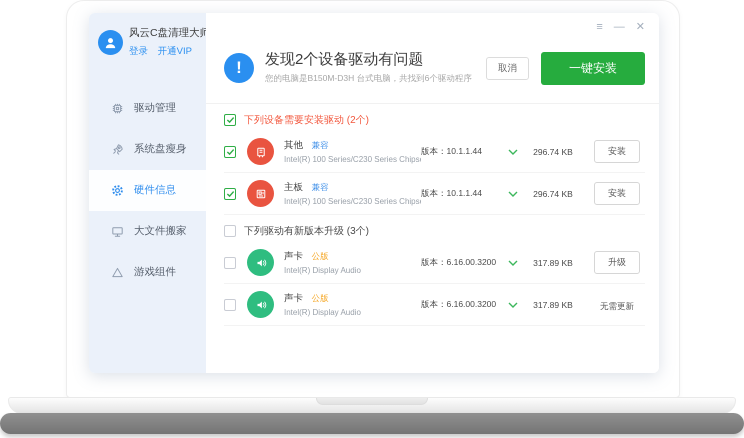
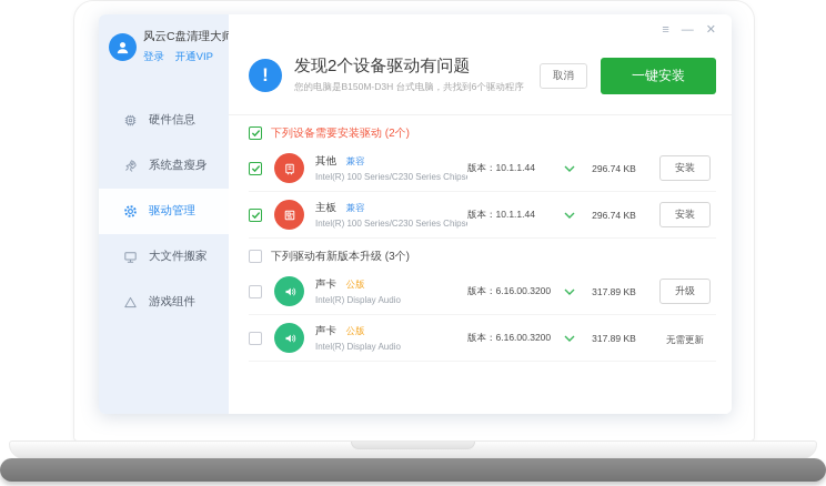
  风云C盘清理大师
  登录 开通VIP
- 驱动管理
+ 硬件信息
  系统盘瘦身
- 硬件信息
+ 驱动管理
  大文件搬家
  游戏组件
  ≡
  —
  ✕
  !
  发现2个设备驱动有问题
  您的电脑是B150M-D3H 台式电脑，共找到6个驱动程序
  取消
  一键安装
  下列设备需要安装驱动 (2个)
  其他 兼容
  Intel(R) 100 Series/C230 Series Chips
  版本：10.1.1.44
  296.74 KB
  安装
  主板 兼容
  Intel(R) 100 Series/C230 Series Chips
  版本：10.1.1.44
  296.74 KB
  安装
  下列驱动有新版本升级 (3个)
  声卡 公版
  Intel(R) Display Audio
  版本：6.16.00.3200
  317.89 KB
  升级
  声卡 公版
  Intel(R) Display Audio
  版本：6.16.00.3200
  317.89 KB
  无需更新
